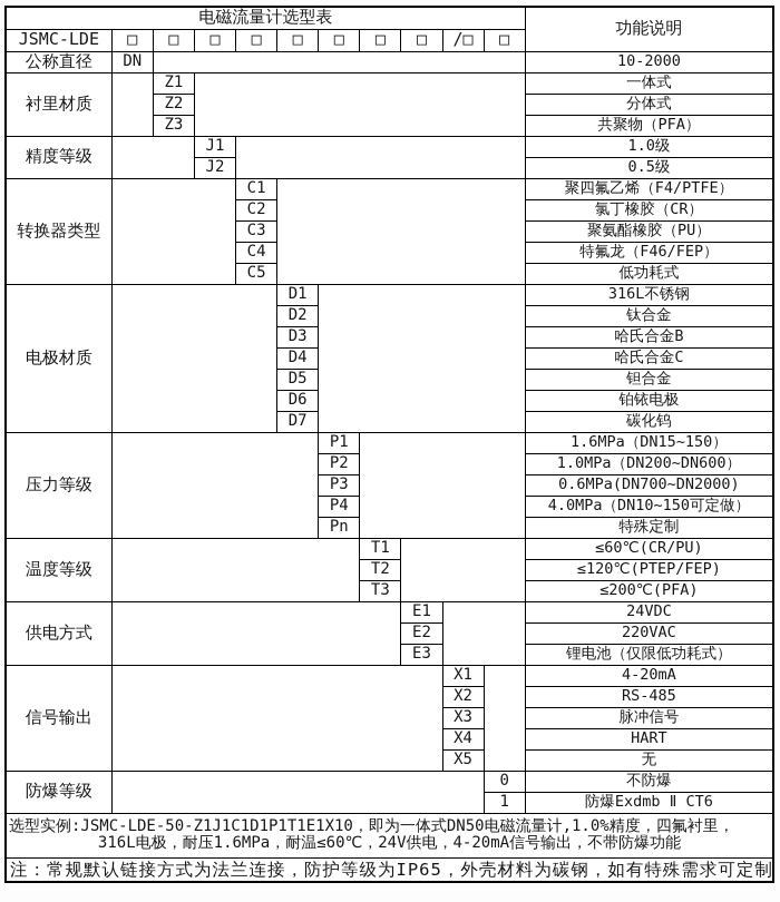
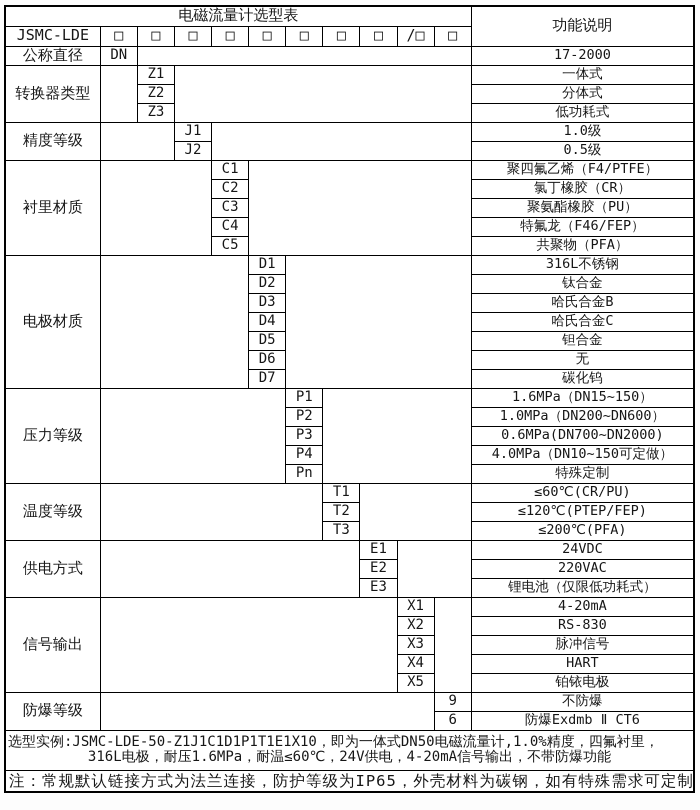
  电磁流量计选型表	功能说明
  JSMC-LDE	□	□	□	□	□	□	□	□	/□	□
- 公称直径	DN		10-2000
+ 公称直径	DN		17-2000
- 衬里材质		Z1		一体式
+ 转换器类型		Z1		一体式
  Z2	分体式
- Z3	共聚物（PFA）
+ Z3	低功耗式
  精度等级		J1		1.0级
  J2	0.5级
- 转换器类型		C1		聚四氟乙烯（F4/PTFE）
+ 衬里材质		C1		聚四氟乙烯（F4/PTFE）
  C2	氯丁橡胶（CR）
  C3	聚氨酯橡胶（PU）
  C4	特氟龙（F46/FEP）
- C5	低功耗式
+ C5	共聚物（PFA）
  电极材质		D1		316L不锈钢
  D2	钛合金
  D3	哈氏合金B
  D4	哈氏合金C
  D5	钽合金
- D6	铂铱电极
+ D6	无
  D7	碳化钨
  压力等级		P1		1.6MPa（DN15~150）
  P2	1.0MPa（DN200~DN600）
  P3	0.6MPa(DN700~DN2000)
  P4	4.0MPa（DN10~150可定做）
  Pn	特殊定制
  温度等级		T1		≤60℃(CR/PU)
  T2	≤120℃(PTEP/FEP)
  T3	≤200℃(PFA)
  供电方式		E1		24VDC
  E2	220VAC
  E3	锂电池（仅限低功耗式）
  信号输出		X1		4-20mA
- X2	RS-485
+ X2	RS-830
  X3	脉冲信号
  X4	HART
- X5	无
+ X5	铂铱电极
- 防爆等级		0	不防爆
+ 防爆等级		9	不防爆
- 1	防爆Exdmb Ⅱ CT6
+ 6	防爆Exdmb Ⅱ CT6
  选型实例:JSMC-LDE-50-Z1J1C1D1P1T1E1X10，即为一体式DN50电磁流量计,1.0%精度，四氟衬里， 316L电极，耐压1.6MPa，耐温≤60℃，24V供电，4-20mA信号输出，不带防爆功能
  注：常规默认链接方式为法兰连接，防护等级为IP65，外壳材料为碳钢，如有特殊需求可定制
